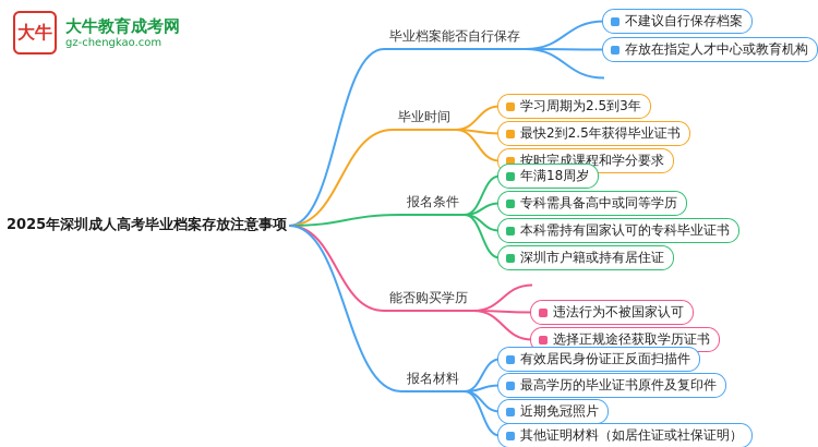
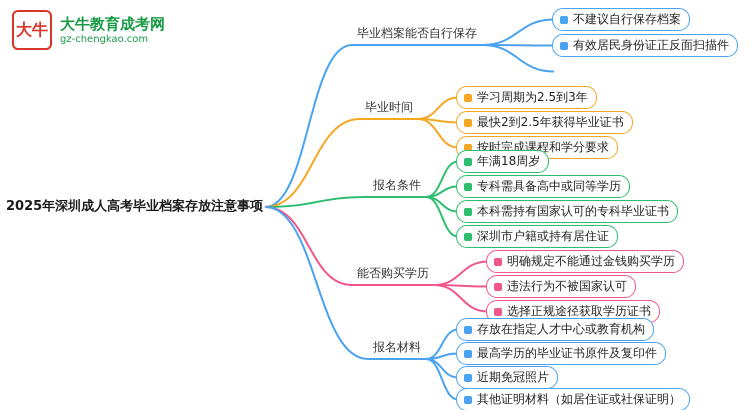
  大牛
  大牛教育成考网
  gz-chengkao.com
  2025年深圳成人高考毕业档案存放注意事项
  毕业档案能否自行保存
  毕业时间
  报名条件
  能否购买学历
  报名材料
  不建议自行保存档案
- 存放在指定人才中心或教育机构
+ 有效居民身份证正反面扫描件
  学习周期为2.5到3年
  最快2到2.5年获得毕业证书
  按时完成课程和学分要求
  年满18周岁
  专科需具备高中或同等学历
  本科需持有国家认可的专科毕业证书
  深圳市户籍或持有居住证
+ 明确规定不能通过金钱购买学历
  违法行为不被国家认可
  选择正规途径获取学历证书
- 有效居民身份证正反面扫描件
+ 存放在指定人才中心或教育机构
  最高学历的毕业证书原件及复印件
  近期免冠照片
  其他证明材料（如居住证或社保证明）
